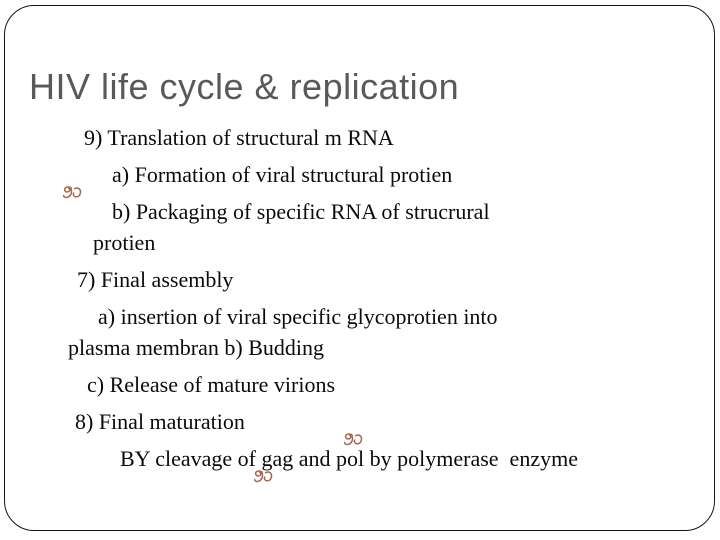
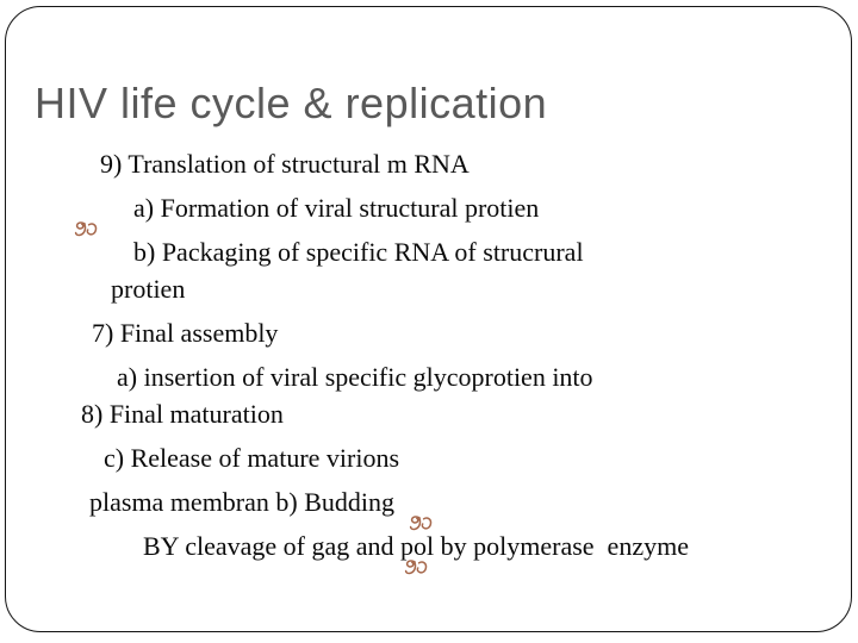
  HIV life cycle & replication
  9) Translation of structural m RNA
  a) Formation of viral structural protien
  b) Packaging of specific RNA of strucrural
  protien
  7) Final assembly
  a) insertion of viral specific glycoprotien into
- plasma membran b) Budding
+ 8) Final maturation
  c) Release of mature virions
- 8) Final maturation
+ plasma membran b) Budding
  BY cleavage of gag and pol by polymerase enzyme
